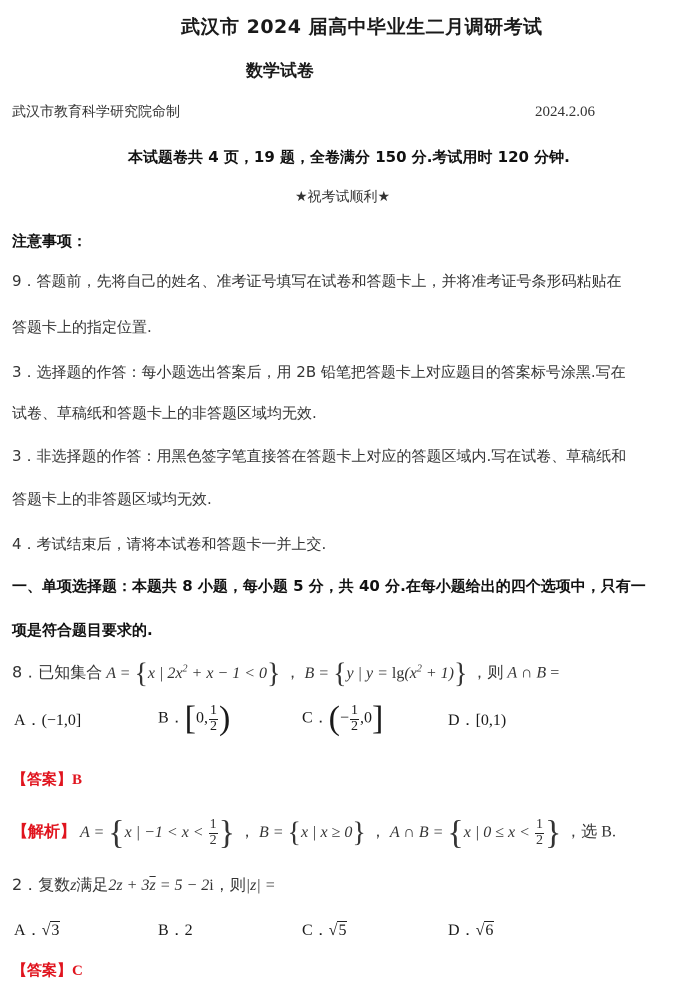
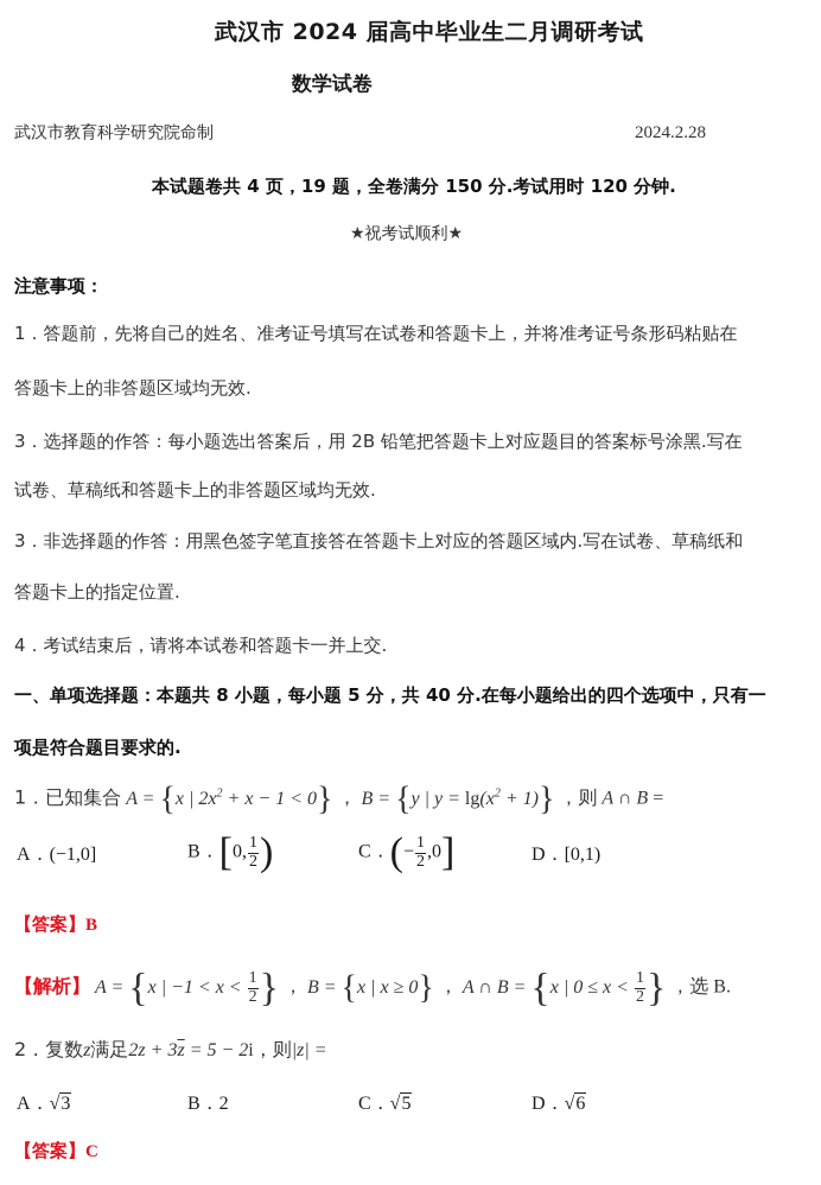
  武汉市 2024 届高中毕业生二月调研考试
  数学试卷
  武汉市教育科学研究院命制
- 2024.2.06
+ 2024.2.28
  本试题卷共 4 页，19 题，全卷满分 150 分.考试用时 120 分钟.
  ★祝考试顺利★
  注意事项：
- 9．答题前，先将自己的姓名、准考证号填写在试卷和答题卡上，并将准考证号条形码粘贴在
+ 1．答题前，先将自己的姓名、准考证号填写在试卷和答题卡上，并将准考证号条形码粘贴在
- 答题卡上的指定位置.
+ 答题卡上的非答题区域均无效.
  3．选择题的作答：每小题选出答案后，用 2B 铅笔把答题卡上对应题目的答案标号涂黑.写在
  试卷、草稿纸和答题卡上的非答题区域均无效.
  3．非选择题的作答：用黑色签字笔直接答在答题卡上对应的答题区域内.写在试卷、草稿纸和
- 答题卡上的非答题区域均无效.
+ 答题卡上的指定位置.
  4．考试结束后，请将本试卷和答题卡一并上交.
  一、单项选择题：本题共 8 小题，每小题 5 分，共 40 分.在每小题给出的四个选项中，只有一
  项是符合题目要求的.
- 8．已知集合 A = {x | 2x2 + x − 1 < 0} ， B = {y | y = lg(x2 + 1)} ，则 A ∩ B =
+ 1．已知集合 A = {x | 2x2 + x − 1 < 0} ， B = {y | y = lg(x2 + 1)} ，则 A ∩ B =
  A．(−1,0]
  B．[0,
  1
  2
  )
  C．(−
  1
  2
  ,0]
  D．[0,1)
  【答案】B
  【解析】 A = {x | −1 < x <
  1
  2
  } ， B = {x | x ≥ 0} ， A ∩ B = {x | 0 ≤ x <
  1
  2
  } ，选 B.
  2．复数z满足2z + 3z = 5 − 2i，则|z| =
  A．√3
  B．2
  C．√5
  D．√6
  【答案】C
